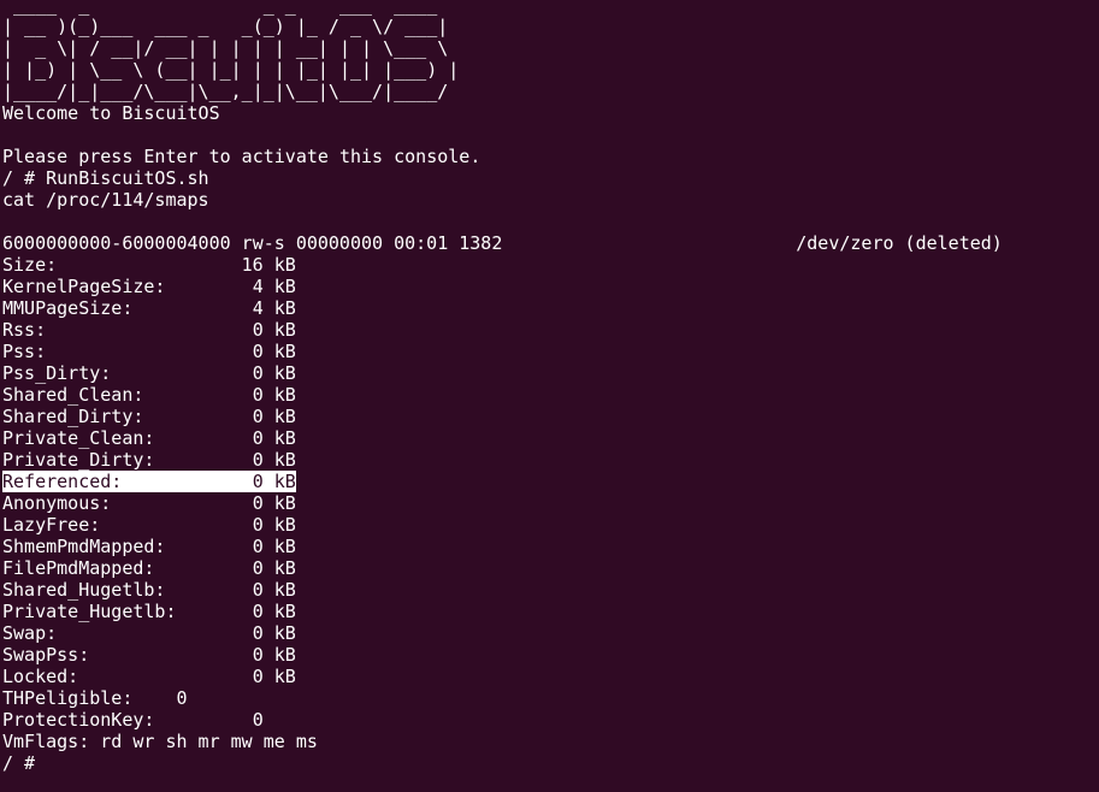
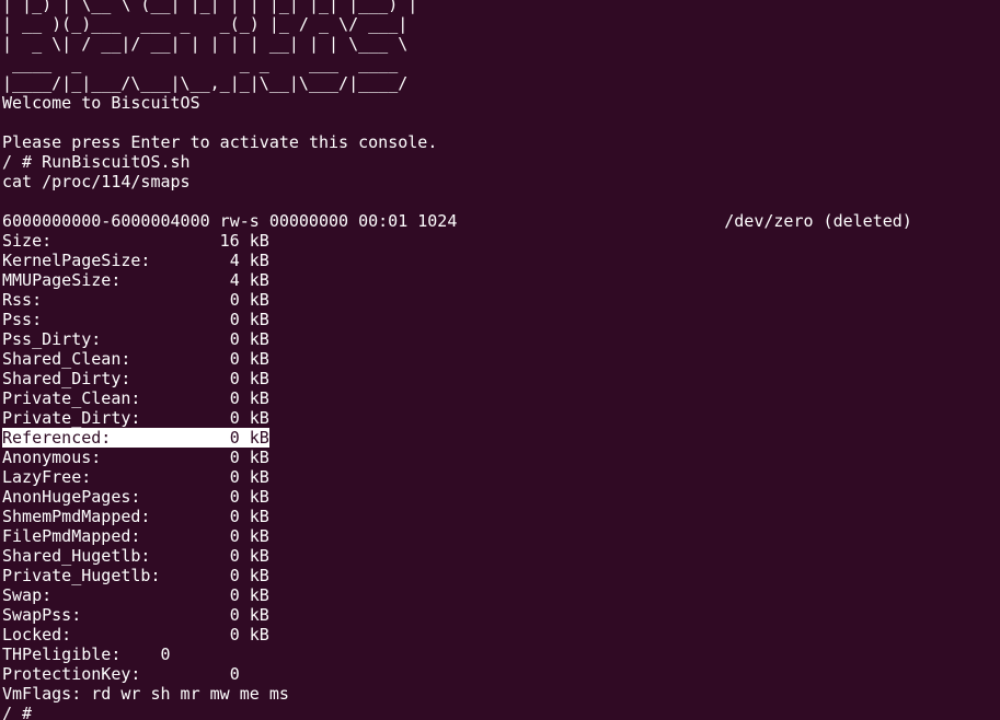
- ____ _ _ _ ___ ____
+ | |_) | \__ \ (__| |_| | | |_| |_| |___) |
  | __ )(_)___ ___ _ _(_) |_ / _ \/ ___|
  | _ \| / __|/ __| | | | | __| | | \___ \
- | |_) | \__ \ (__| |_| | | |_| |_| |___) |
+ ____ _ _ _ ___ ____
  |____/|_|___/\___|\__,_|_|\__|\___/|____/
  Welcome to BiscuitOS
  Please press Enter to activate this console.
  / # RunBiscuitOS.sh
  cat /proc/114/smaps
- 6000000000-6000004000 rw-s 00000000 00:01 1382
+ 6000000000-6000004000 rw-s 00000000 00:01 1024
  /dev/zero (deleted)
  Size: 16 kB
  KernelPageSize: 4 kB
  MMUPageSize: 4 kB
  Rss: 0 kB
  Pss: 0 kB
  Pss_Dirty: 0 kB
  Shared_Clean: 0 kB
  Shared_Dirty: 0 kB
  Private_Clean: 0 kB
  Private_Dirty: 0 kB
  Referenced: 0 kB
  Anonymous: 0 kB
  LazyFree: 0 kB
+ AnonHugePages: 0 kB
  ShmemPmdMapped: 0 kB
  FilePmdMapped: 0 kB
  Shared_Hugetlb: 0 kB
  Private_Hugetlb: 0 kB
  Swap: 0 kB
  SwapPss: 0 kB
  Locked: 0 kB
  THPeligible: 0
  ProtectionKey: 0
  VmFlags: rd wr sh mr mw me ms
  / #
